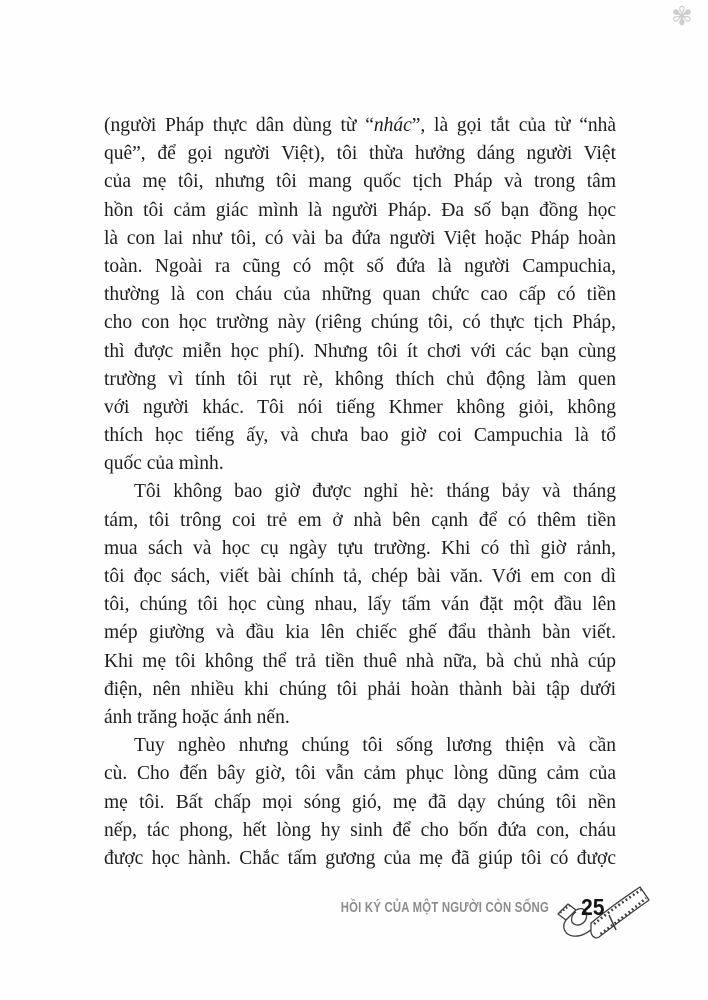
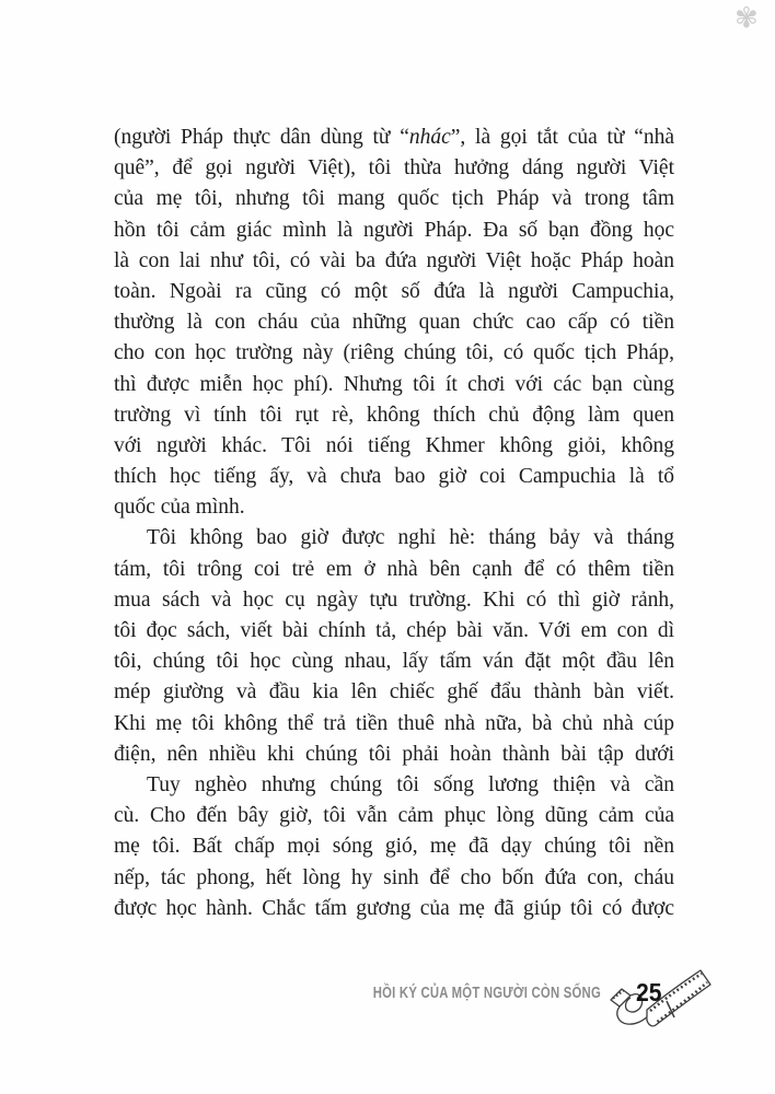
  ✾
  (người Pháp thực dân dùng từ “nhác”, là gọi tắt của từ “nhà
  quê”, để gọi người Việt), tôi thừa hưởng dáng người Việt
  của mẹ tôi, nhưng tôi mang quốc tịch Pháp và trong tâm
  hồn tôi cảm giác mình là người Pháp. Đa số bạn đồng học
  là con lai như tôi, có vài ba đứa người Việt hoặc Pháp hoàn
  toàn. Ngoài ra cũng có một số đứa là người Campuchia,
  thường là con cháu của những quan chức cao cấp có tiền
- cho con học trường này (riêng chúng tôi, có thực tịch Pháp,
+ cho con học trường này (riêng chúng tôi, có quốc tịch Pháp,
  thì được miễn học phí). Nhưng tôi ít chơi với các bạn cùng
  trường vì tính tôi rụt rè, không thích chủ động làm quen
  với người khác. Tôi nói tiếng Khmer không giỏi, không
  thích học tiếng ấy, và chưa bao giờ coi Campuchia là tổ
  quốc của mình.
  Tôi không bao giờ được nghỉ hè: tháng bảy và tháng
  tám, tôi trông coi trẻ em ở nhà bên cạnh để có thêm tiền
  mua sách và học cụ ngày tựu trường. Khi có thì giờ rảnh,
  tôi đọc sách, viết bài chính tả, chép bài văn. Với em con dì
  tôi, chúng tôi học cùng nhau, lấy tấm ván đặt một đầu lên
  mép giường và đầu kia lên chiếc ghế đẩu thành bàn viết.
  Khi mẹ tôi không thể trả tiền thuê nhà nữa, bà chủ nhà cúp
  điện, nên nhiều khi chúng tôi phải hoàn thành bài tập dưới
- ánh trăng hoặc ánh nến.
  Tuy nghèo nhưng chúng tôi sống lương thiện và cần
  cù. Cho đến bây giờ, tôi vẫn cảm phục lòng dũng cảm của
  mẹ tôi. Bất chấp mọi sóng gió, mẹ đã dạy chúng tôi nền
  nếp, tác phong, hết lòng hy sinh để cho bốn đứa con, cháu
  được học hành. Chắc tấm gương của mẹ đã giúp tôi có được
  HỒI KÝ CỦA MỘT NGƯỜI CÒN SỐNG
  25
